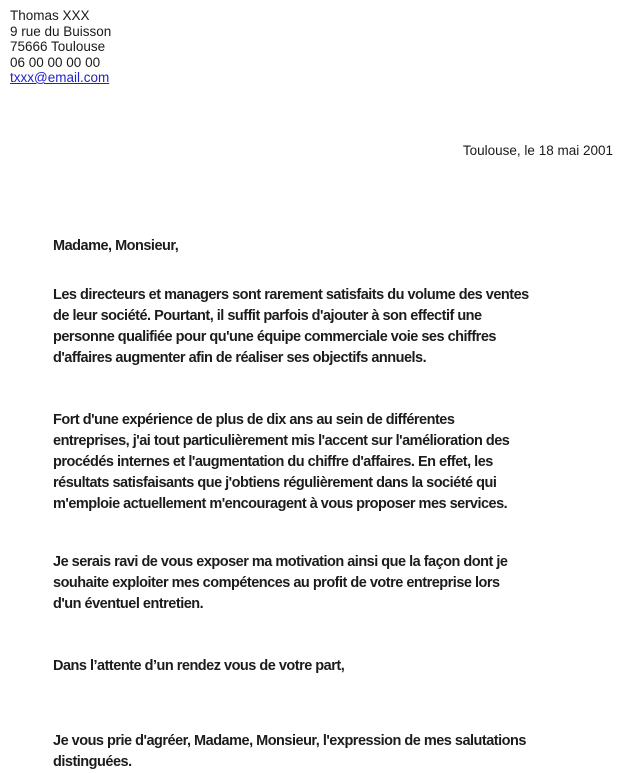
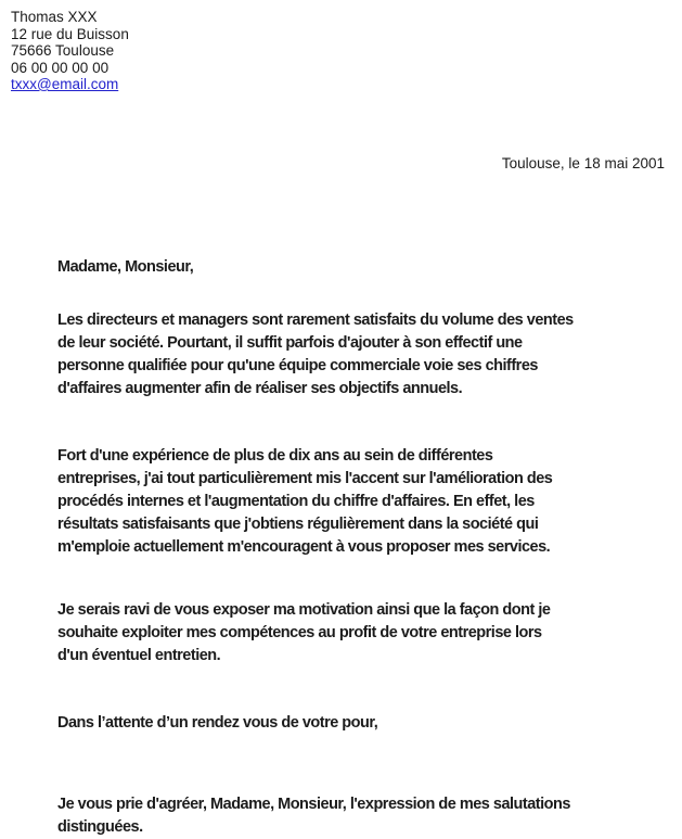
  Thomas XXX
- 9 rue du Buisson
+ 12 rue du Buisson
  75666 Toulouse
  06 00 00 00 00
  txxx@email.com
  Toulouse, le 18 mai 2001
  Madame, Monsieur,
  Les directeurs et managers sont rarement satisfaits du volume des ventes
  de leur société. Pourtant, il suffit parfois d'ajouter à son effectif une
  personne qualifiée pour qu'une équipe commerciale voie ses chiffres
  d'affaires augmenter afin de réaliser ses objectifs annuels.
  Fort d'une expérience de plus de dix ans au sein de différentes
  entreprises, j'ai tout particulièrement mis l'accent sur l'amélioration des
  procédés internes et l'augmentation du chiffre d'affaires. En effet, les
  résultats satisfaisants que j'obtiens régulièrement dans la société qui
  m'emploie actuellement m'encouragent à vous proposer mes services.
  Je serais ravi de vous exposer ma motivation ainsi que la façon dont je
  souhaite exploiter mes compétences au profit de votre entreprise lors
  d'un éventuel entretien.
- Dans l’attente d’un rendez vous de votre part,
+ Dans l’attente d’un rendez vous de votre pour,
  Je vous prie d'agréer, Madame, Monsieur, l'expression de mes salutations
  distinguées.
